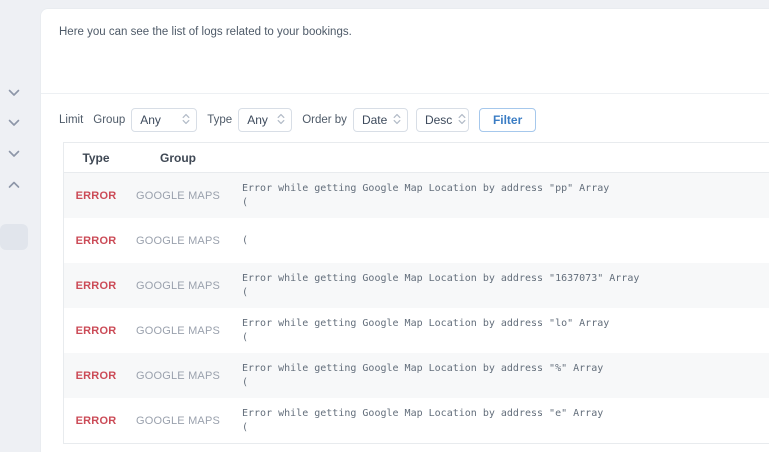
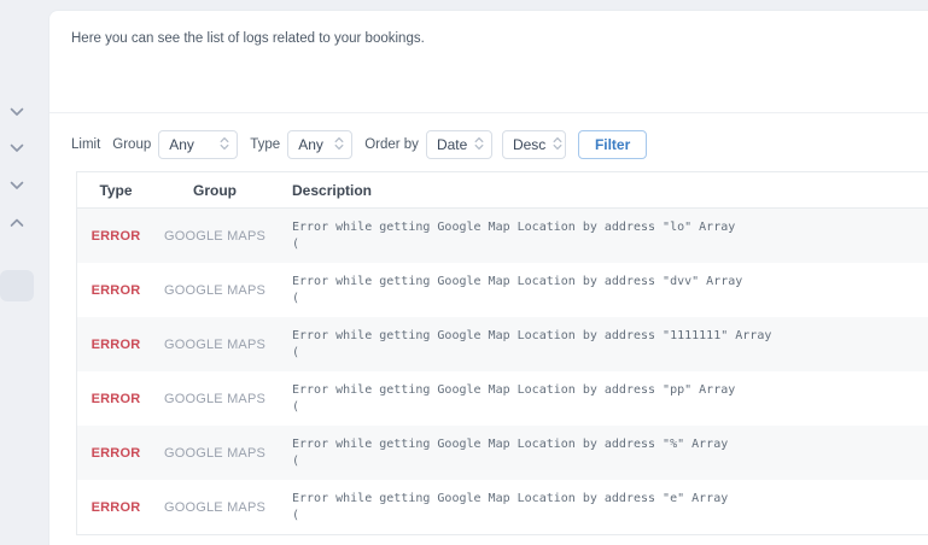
  Here you can see the list of logs related to your bookings.
  Limit
  Group
  Any
  Type
  Any
  Order by
  Date
  Desc
  Filter
  Type
  Group
+ Description
  ERROR
  GOOGLE MAPS
- Error while getting Google Map Location by address "pp" Array
+ Error while getting Google Map Location by address "lo" Array
  (
  ERROR
  GOOGLE MAPS
+ Error while getting Google Map Location by address "dvv" Array
  (
  ERROR
  GOOGLE MAPS
- Error while getting Google Map Location by address "1637073" Array
+ Error while getting Google Map Location by address "1111111" Array
  (
  ERROR
  GOOGLE MAPS
- Error while getting Google Map Location by address "lo" Array
+ Error while getting Google Map Location by address "pp" Array
  (
  ERROR
  GOOGLE MAPS
  Error while getting Google Map Location by address "%" Array
  (
  ERROR
  GOOGLE MAPS
  Error while getting Google Map Location by address "e" Array
  (
